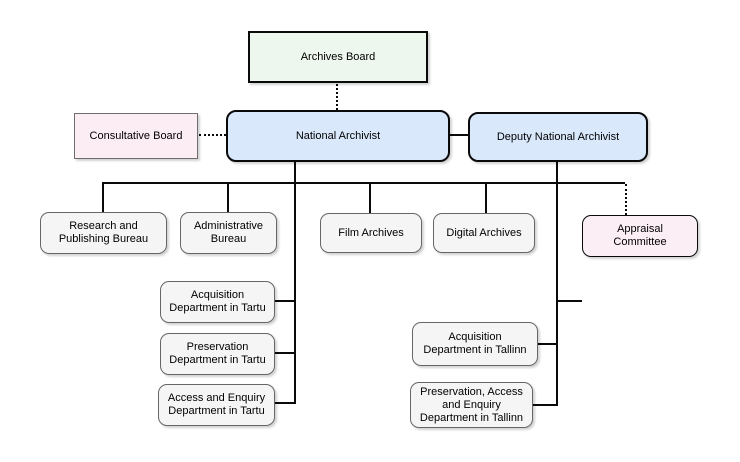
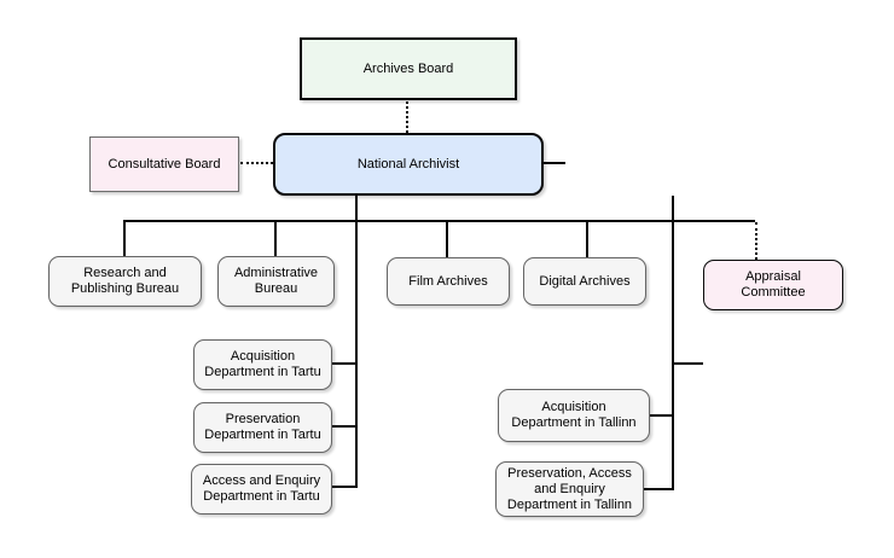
  Archives Board
  Consultative Board
  National Archivist
- Deputy National Archivist
  Research and
  Publishing Bureau
  Administrative
  Bureau
  Film Archives
  Digital Archives
  Appraisal
  Committee
  Acquisition
  Department in Tartu
  Preservation
  Department in Tartu
  Access and Enquiry
  Department in Tartu
  Acquisition
  Department in Tallinn
  Preservation, Access
  and Enquiry
  Department in Tallinn
